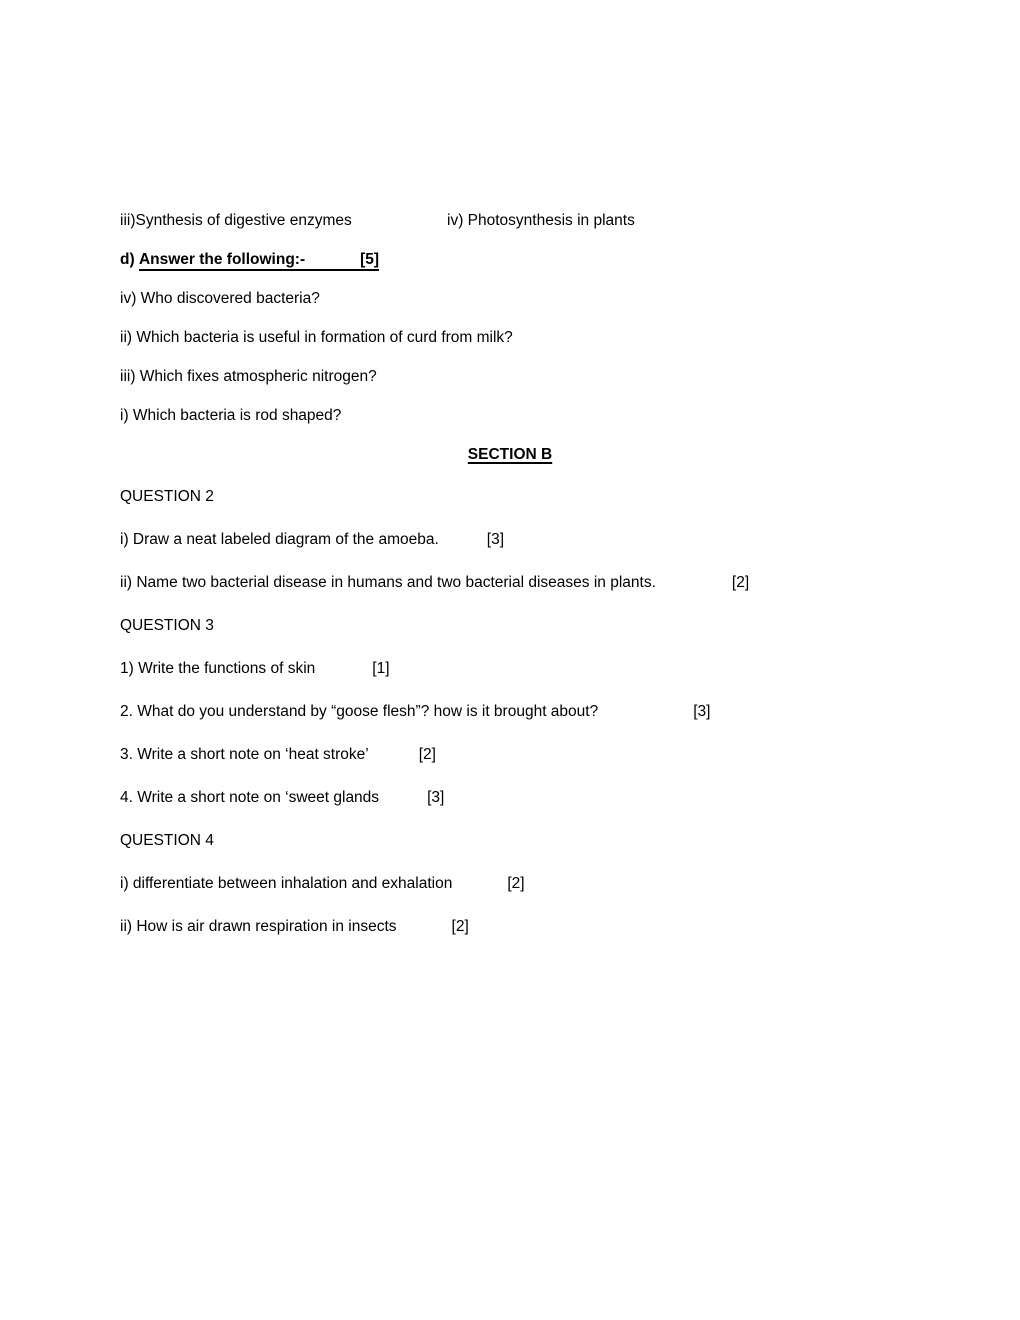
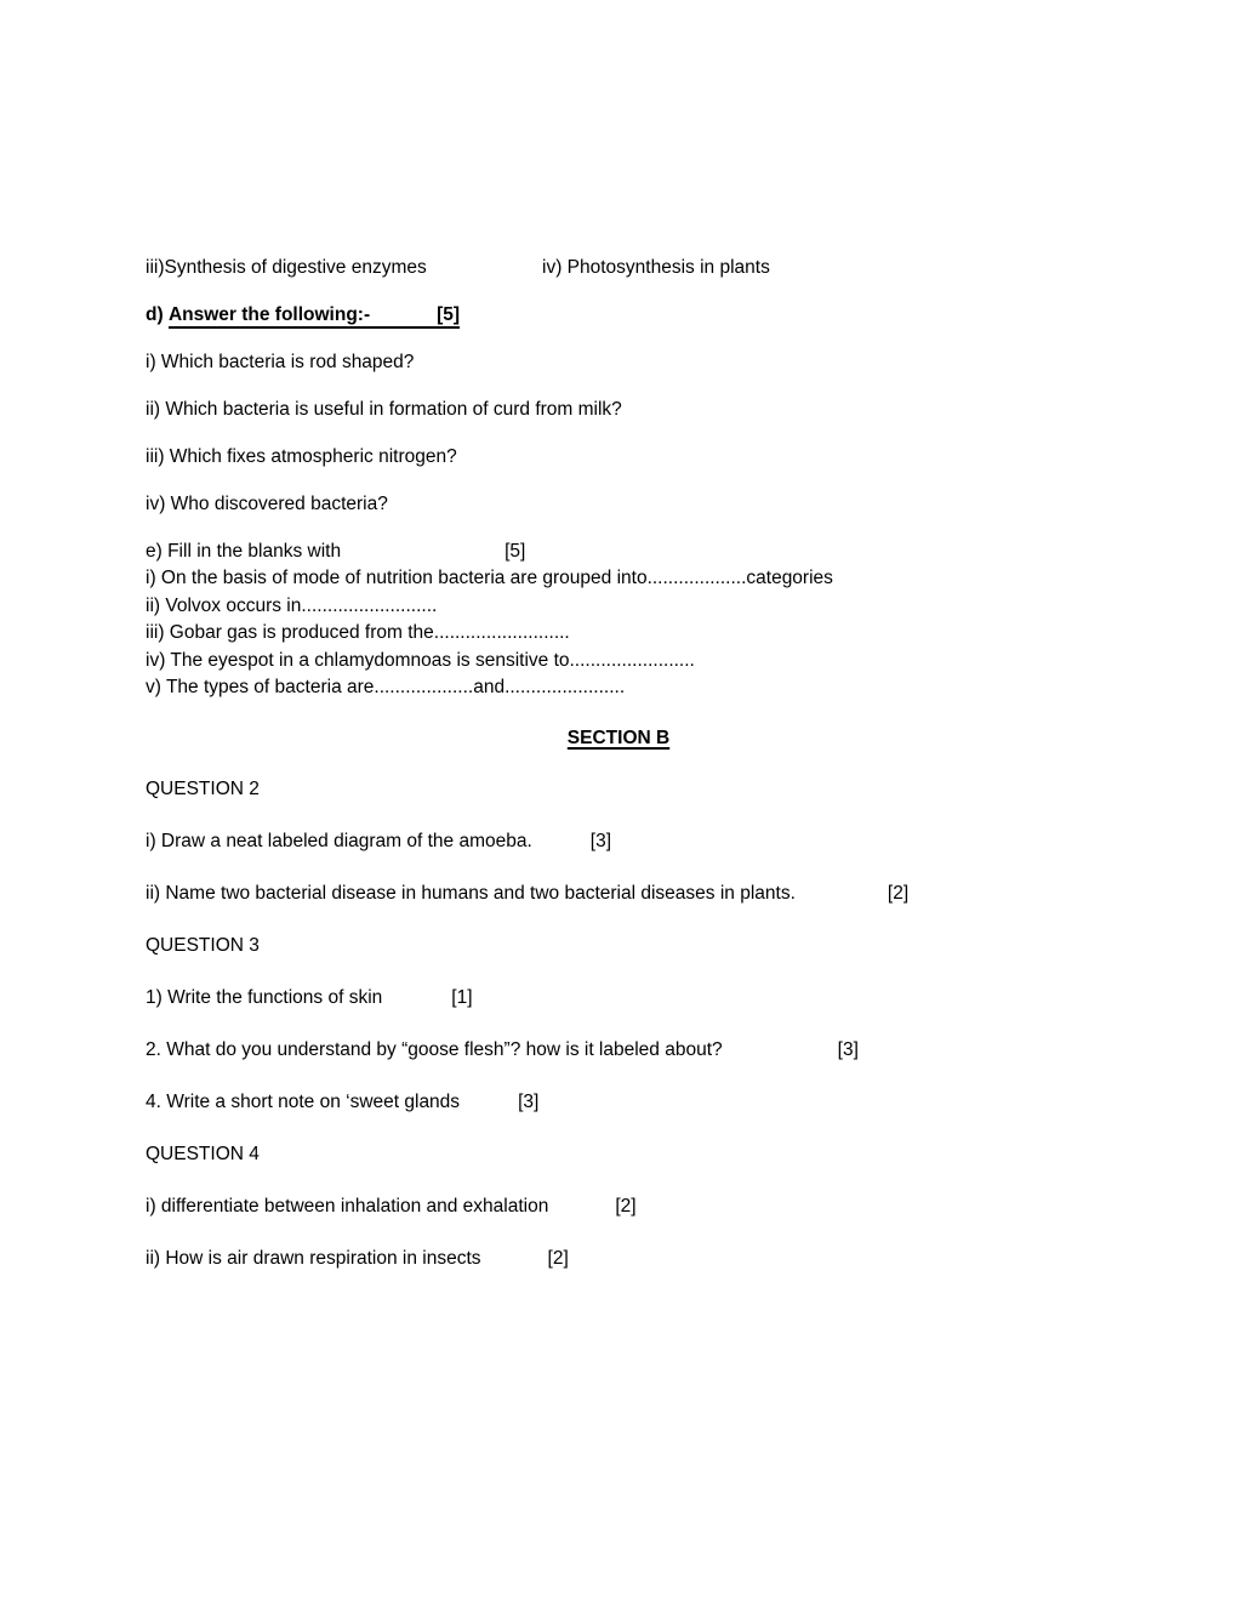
  iii)Synthesis of digestive enzymes iv) Photosynthesis in plants
  d) Answer the following:- [5]
- iv) Who discovered bacteria?
+ i) Which bacteria is rod shaped?
  ii) Which bacteria is useful in formation of curd from milk?
  iii) Which fixes atmospheric nitrogen?
- i) Which bacteria is rod shaped?
+ iv) Who discovered bacteria?
+ e) Fill in the blanks with [5]
+ i) On the basis of mode of nutrition bacteria are grouped into...................categories
+ ii) Volvox occurs in..........................
+ iii) Gobar gas is produced from the..........................
+ iv) The eyespot in a chlamydomnoas is sensitive to........................
+ v) The types of bacteria are...................and.......................
  SECTION B
  QUESTION 2
  i) Draw a neat labeled diagram of the amoeba. [3]
  ii) Name two bacterial disease in humans and two bacterial diseases in plants. [2]
  QUESTION 3
  1) Write the functions of skin [1]
- 2. What do you understand by “goose flesh”? how is it brought about? [3]
+ 2. What do you understand by “goose flesh”? how is it labeled about? [3]
- 3. Write a short note on ‘heat stroke’ [2]
  4. Write a short note on ‘sweet glands [3]
  QUESTION 4
  i) differentiate between inhalation and exhalation [2]
  ii) How is air drawn respiration in insects [2]
